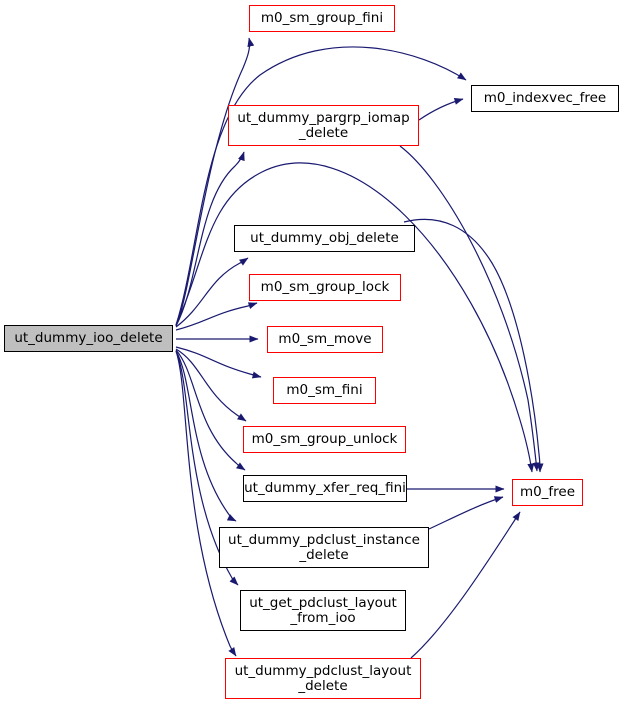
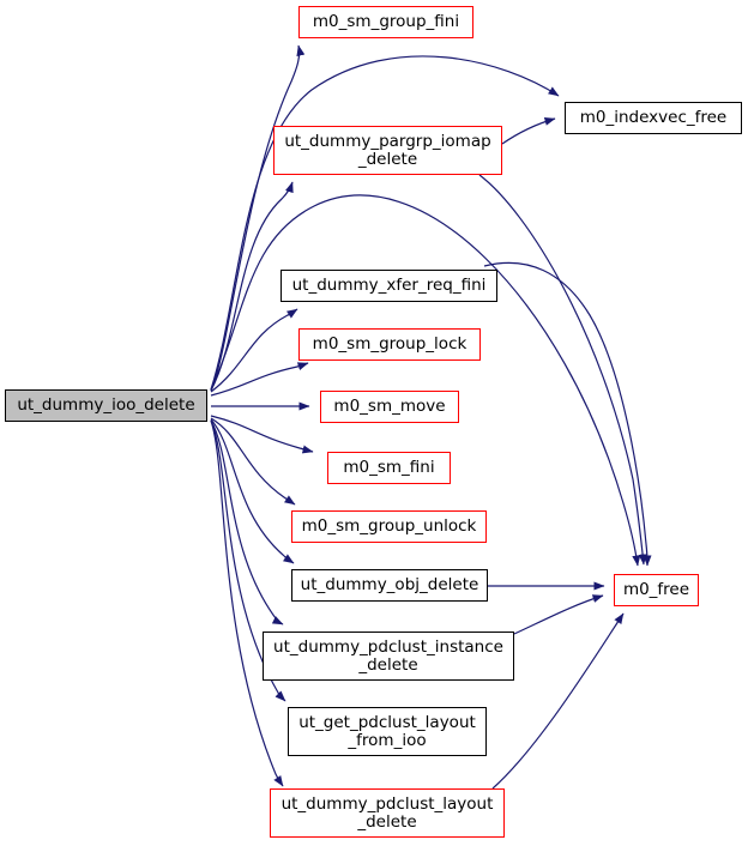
  ut_dummy_ioo_delete
  m0_sm_group_fini
  m0_indexvec_free
  ut_dummy_pargrp_iomap
  _delete
- ut_dummy_obj_delete
+ ut_dummy_xfer_req_fini
  m0_sm_group_lock
  m0_sm_move
  m0_sm_fini
  m0_sm_group_unlock
- ut_dummy_xfer_req_fini
+ ut_dummy_obj_delete
  m0_free
  ut_dummy_pdclust_instance
  _delete
  ut_get_pdclust_layout
  _from_ioo
  ut_dummy_pdclust_layout
  _delete
